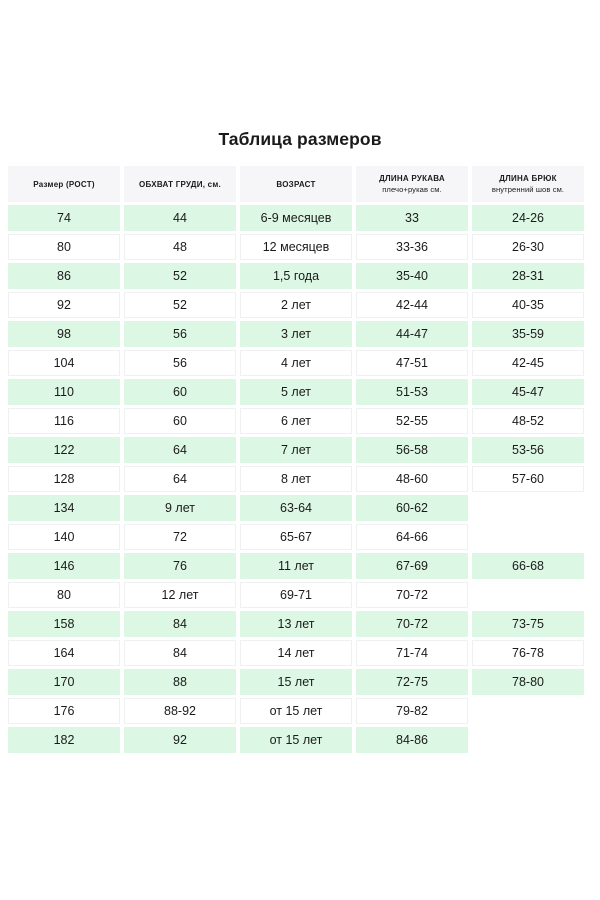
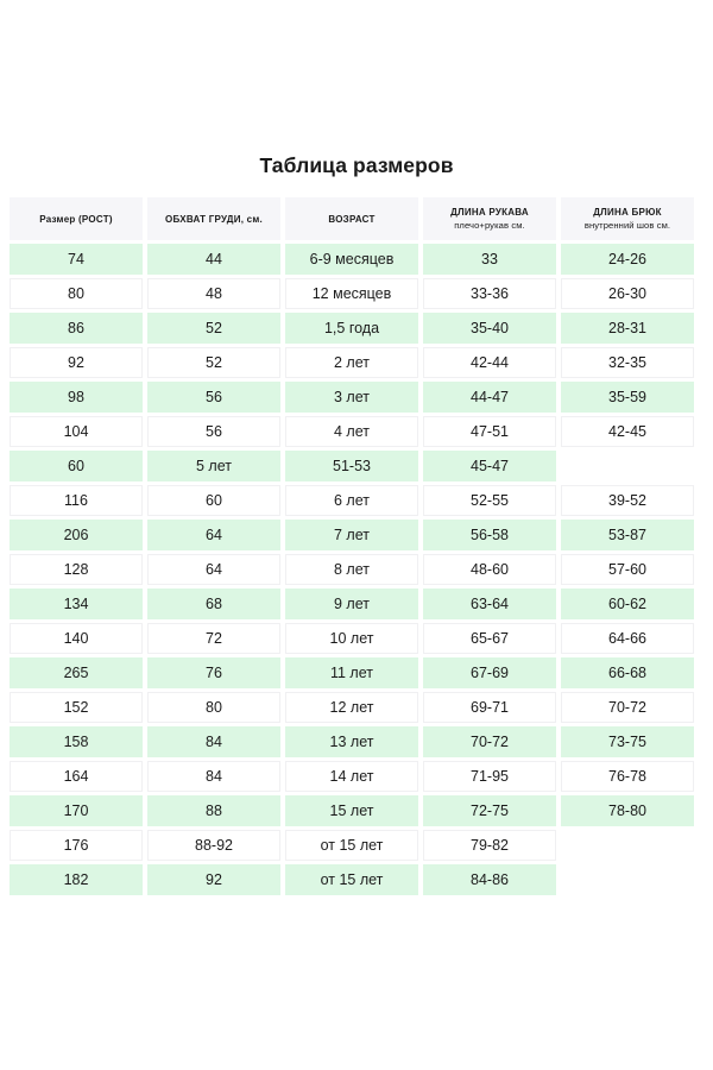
  Таблица размеров
  Размер (РОСТ)
  ОБХВАТ ГРУДИ, см.
  ВОЗРАСТ
  ДЛИНА РУКАВА
  плечо+рукав см.
  ДЛИНА БРЮК
  внутренний шов см.
  74
  44
  6-9 месяцев
  33
  24-26
  80
  48
  12 месяцев
  33-36
  26-30
  86
  52
  1,5 года
  35-40
  28-31
  92
  52
  2 лет
  42-44
- 40-35
+ 32-35
  98
  56
  3 лет
  44-47
  35-59
  104
  56
  4 лет
  47-51
  42-45
- 110
  60
  5 лет
  51-53
  45-47
  116
  60
  6 лет
  52-55
- 48-52
+ 39-52
- 122
+ 206
  64
  7 лет
  56-58
- 53-56
+ 53-87
  128
  64
  8 лет
  48-60
  57-60
  134
+ 68
  9 лет
  63-64
  60-62
  140
  72
+ 10 лет
  65-67
  64-66
- 146
+ 265
  76
  11 лет
  67-69
  66-68
+ 152
  80
  12 лет
  69-71
  70-72
  158
  84
  13 лет
  70-72
  73-75
  164
  84
  14 лет
- 71-74
+ 71-95
  76-78
  170
  88
  15 лет
  72-75
  78-80
  176
  88-92
  от 15 лет
  79-82
  182
  92
  от 15 лет
  84-86
